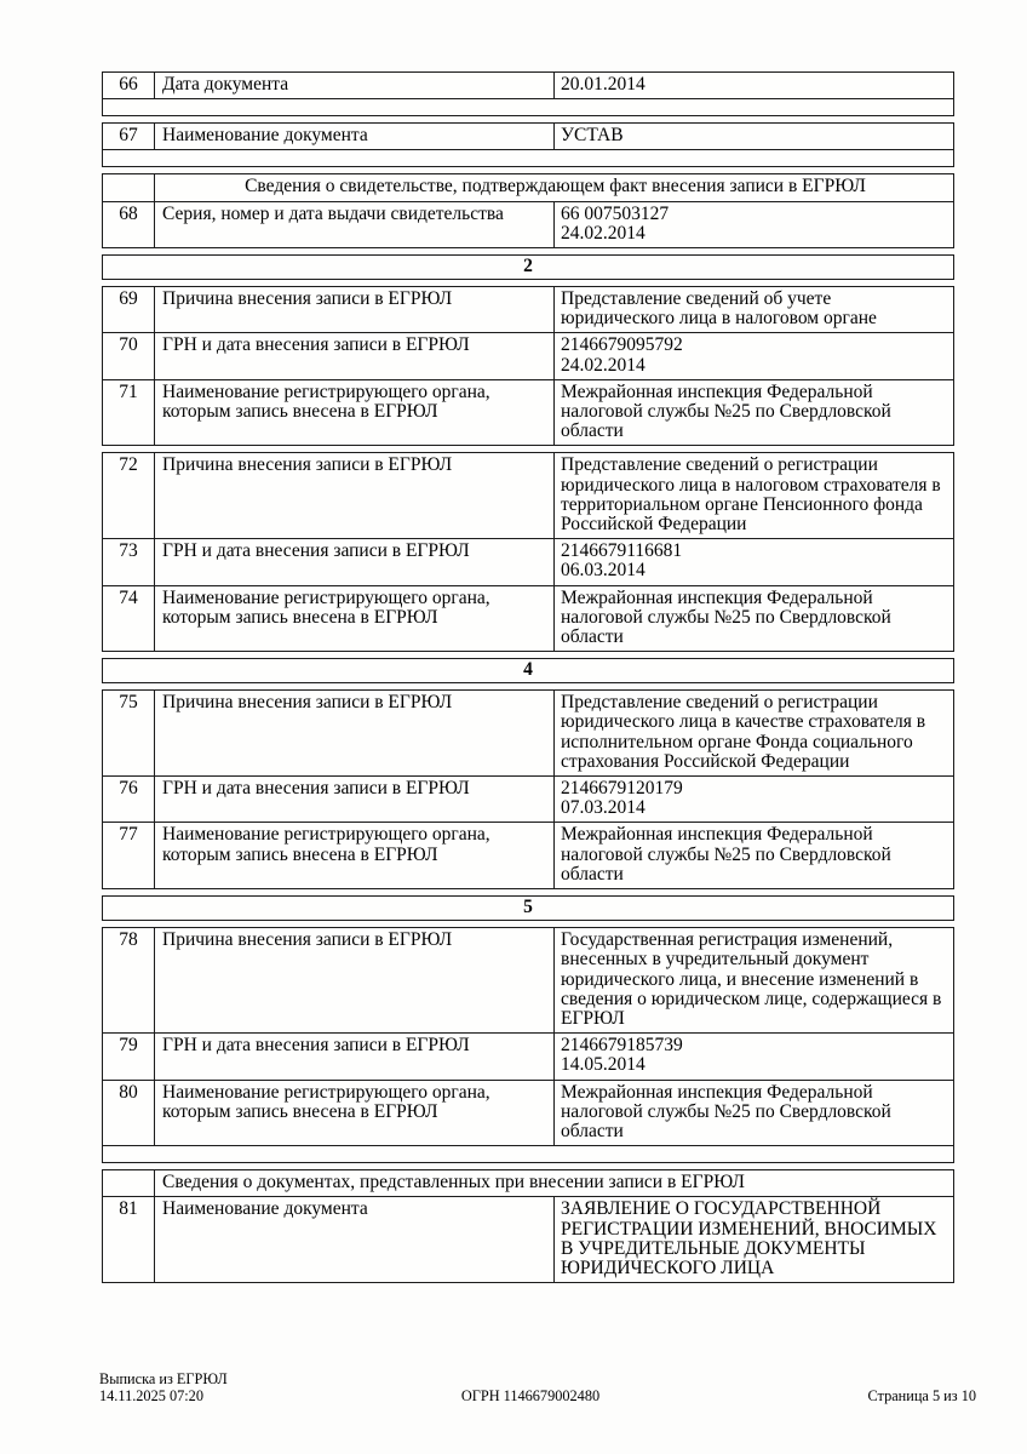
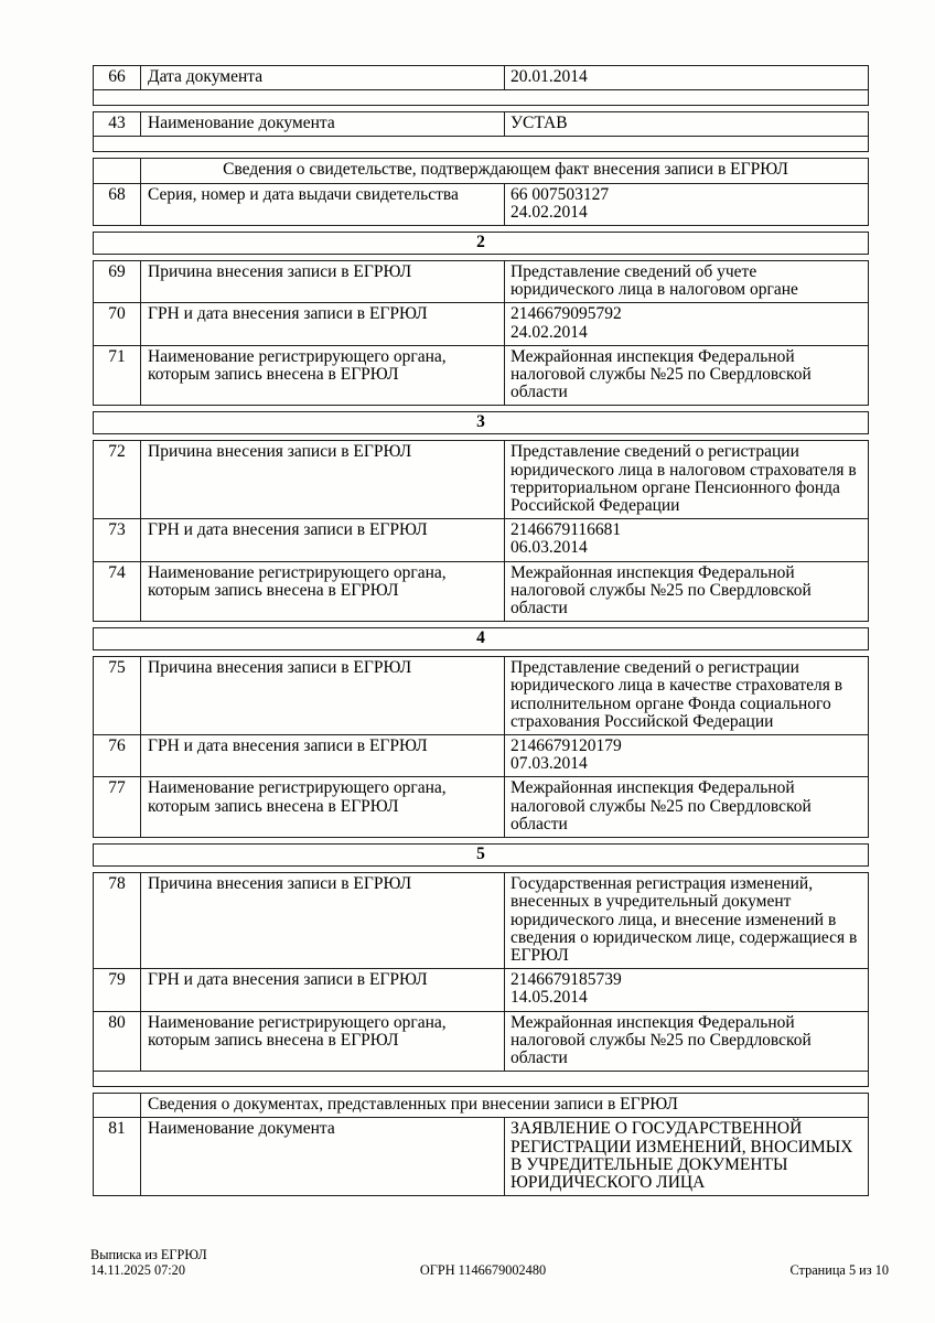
  66
  Дата документа
  20.01.2014
- 67
+ 43
  Наименование документа
  УСТАВ
  Сведения о свидетельстве, подтверждающем факт внесения записи в ЕГРЮЛ
  68
  Серия, номер и дата выдачи свидетельства
  66 007503127
  24.02.2014
  2
  69
  Причина внесения записи в ЕГРЮЛ
  Представление сведений об учете юридического лица в налоговом органе
  70
  ГРН и дата внесения записи в ЕГРЮЛ
  2146679095792
  24.02.2014
  71
  Наименование регистрирующего органа, которым запись внесена в ЕГРЮЛ
  Межрайонная инспекция Федеральной налоговой службы №25 по Свердловской области
+ 3
  72
  Причина внесения записи в ЕГРЮЛ
  Представление сведений о регистрации юридического лица в налоговом страхователя в территориальном органе Пенсионного фонда Российской Федерации
  73
  ГРН и дата внесения записи в ЕГРЮЛ
  2146679116681
  06.03.2014
  74
  Наименование регистрирующего органа, которым запись внесена в ЕГРЮЛ
  Межрайонная инспекция Федеральной налоговой службы №25 по Свердловской области
  4
  75
  Причина внесения записи в ЕГРЮЛ
  Представление сведений о регистрации юридического лица в качестве страхователя в исполнительном органе Фонда социального страхования Российской Федерации
  76
  ГРН и дата внесения записи в ЕГРЮЛ
  2146679120179
  07.03.2014
  77
  Наименование регистрирующего органа, которым запись внесена в ЕГРЮЛ
  Межрайонная инспекция Федеральной налоговой службы №25 по Свердловской области
  5
  78
  Причина внесения записи в ЕГРЮЛ
  Государственная регистрация изменений, внесенных в учредительный документ юридического лица, и внесение изменений в сведения о юридическом лице, содержащиеся в ЕГРЮЛ
  79
  ГРН и дата внесения записи в ЕГРЮЛ
  2146679185739
  14.05.2014
  80
  Наименование регистрирующего органа, которым запись внесена в ЕГРЮЛ
  Межрайонная инспекция Федеральной налоговой службы №25 по Свердловской области
  Сведения о документах, представленных при внесении записи в ЕГРЮЛ
  81
  Наименование документа
  ЗАЯВЛЕНИЕ О ГОСУДАРСТВЕННОЙ РЕГИСТРАЦИИ ИЗМЕНЕНИЙ, ВНОСИМЫХ В УЧРЕДИТЕЛЬНЫЕ ДОКУМЕНТЫ ЮРИДИЧЕСКОГО ЛИЦА
  Выписка из ЕГРЮЛ
  14.11.2025 07:20
  ОГРН 1146679002480
  Страница 5 из 10
